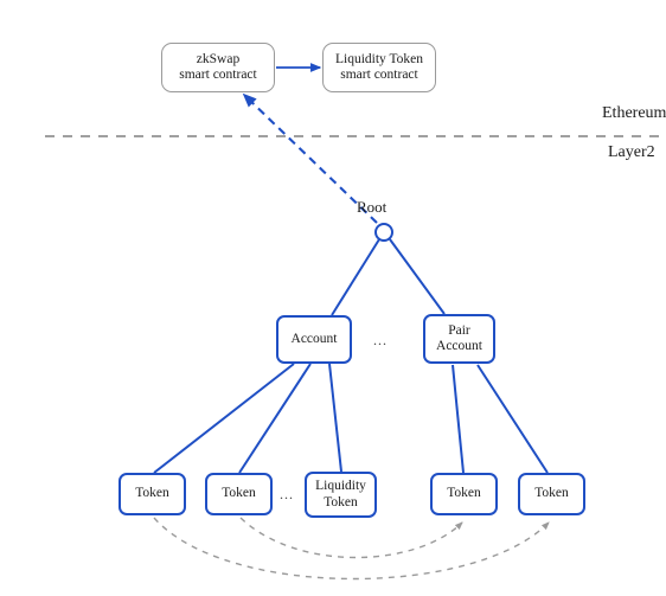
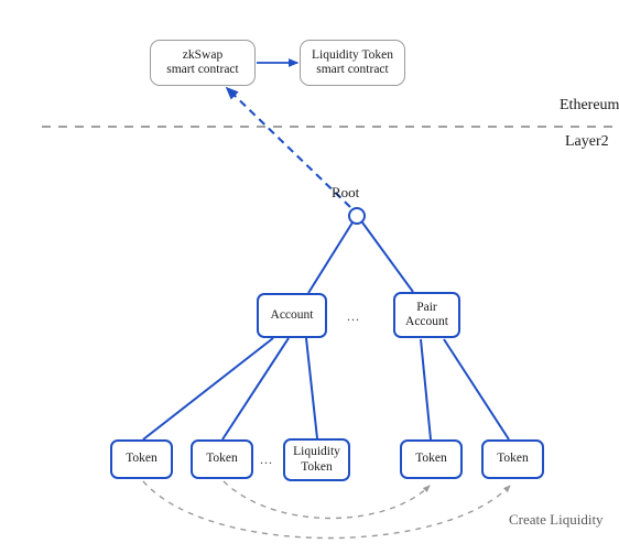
  zkSwap
  smart contract
  Liquidity Token
  smart contract
  Ethereum
  Layer2
  Root
  Account
  ...
  Pair
  Account
  Token
  Token
  ...
  Liquidity
  Token
  Token
  Token
+ Create Liquidity
